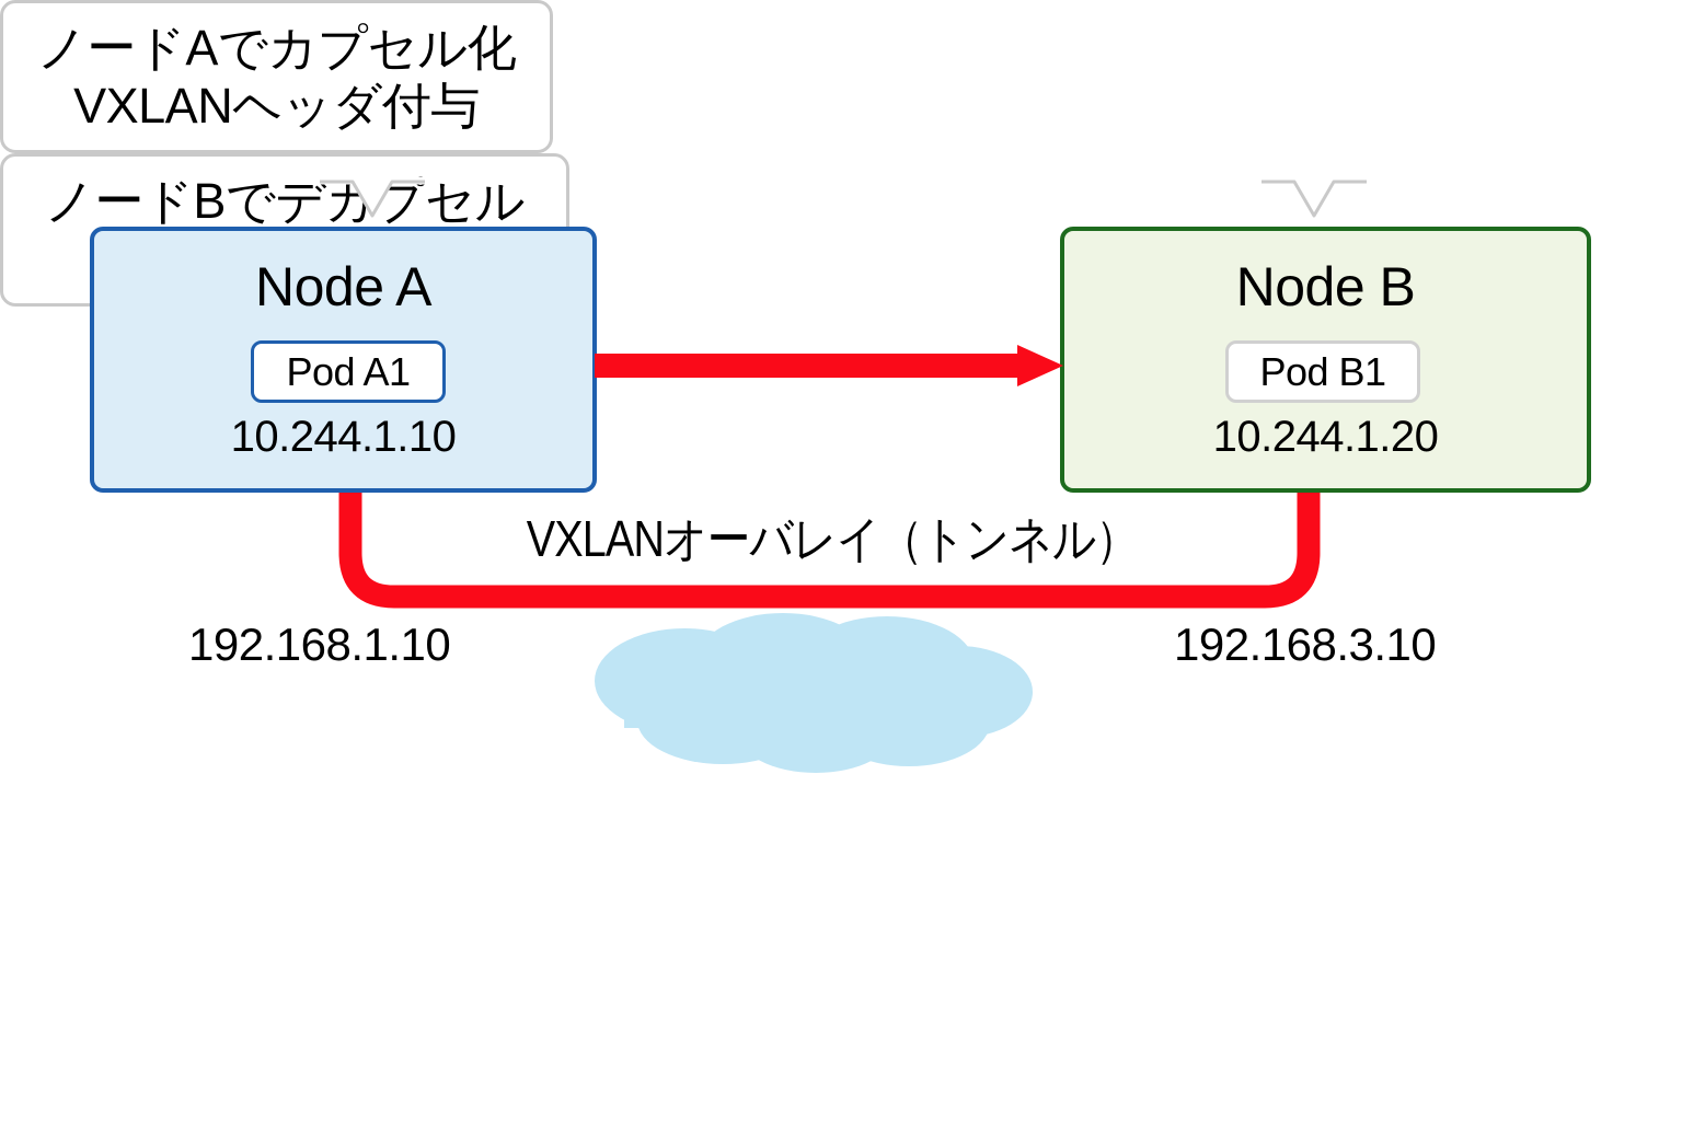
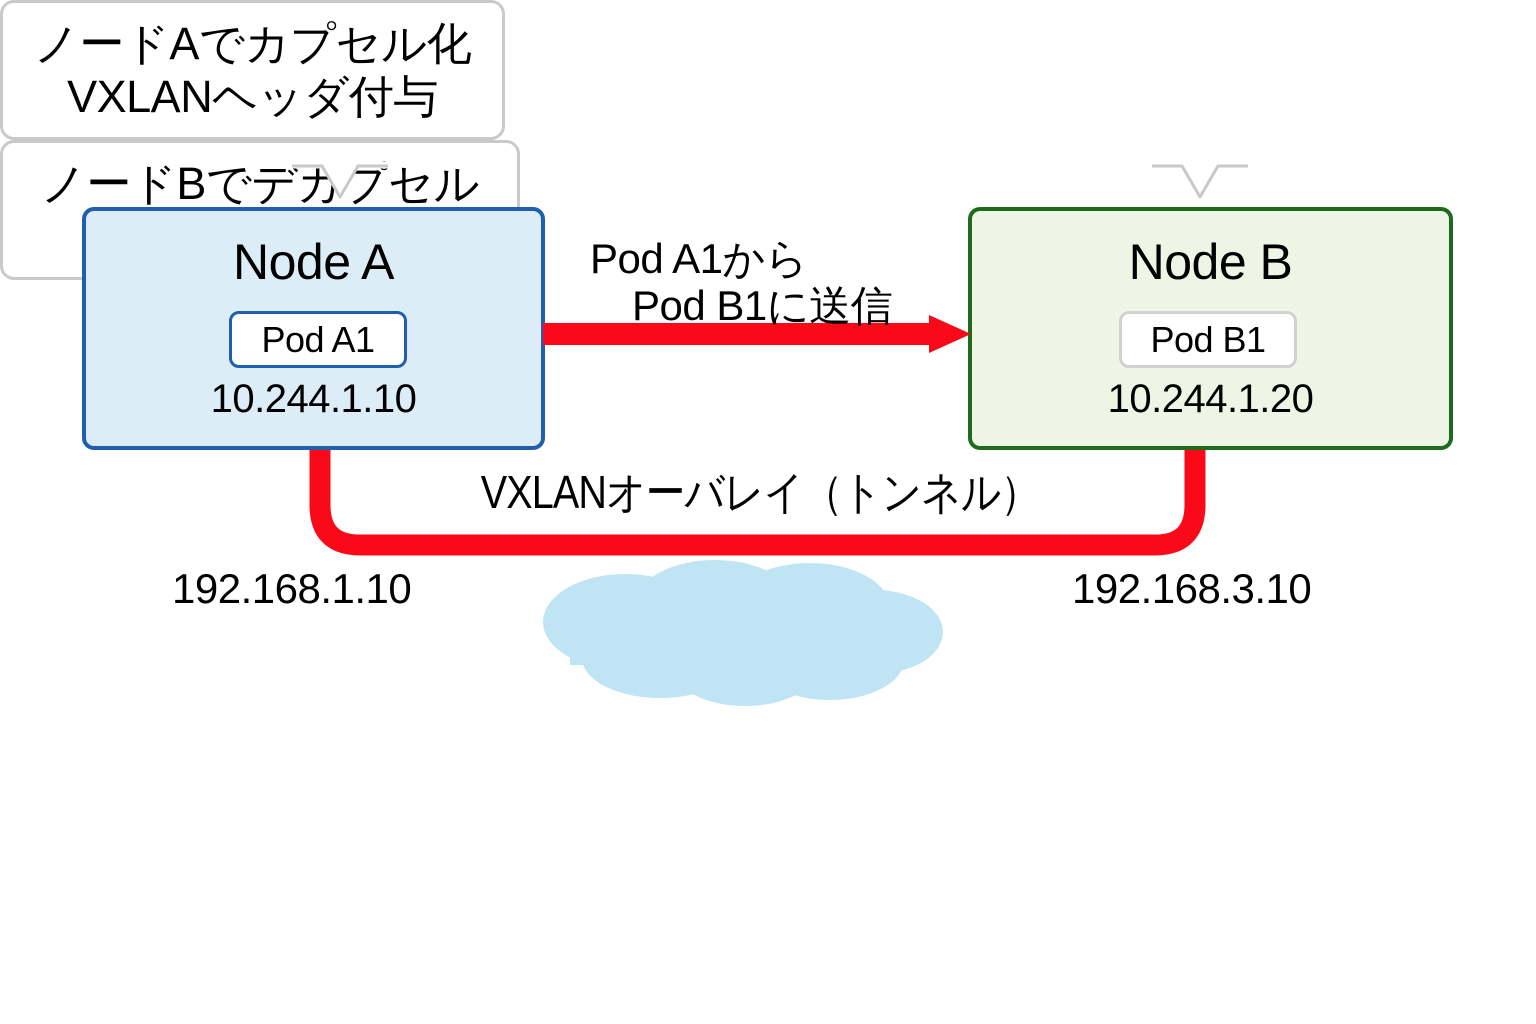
  ノードAでカプセル化
  VXLANヘッダ付与
  ノードBでデカプセル
  Node A
  Pod A1
  10.244.1.10
  Node B
  Pod B1
  10.244.1.20
+ Pod A1から
+ Pod B1に送信
  VXLANオーバレイ（トンネル）
  192.168.1.10
  192.168.3.10
